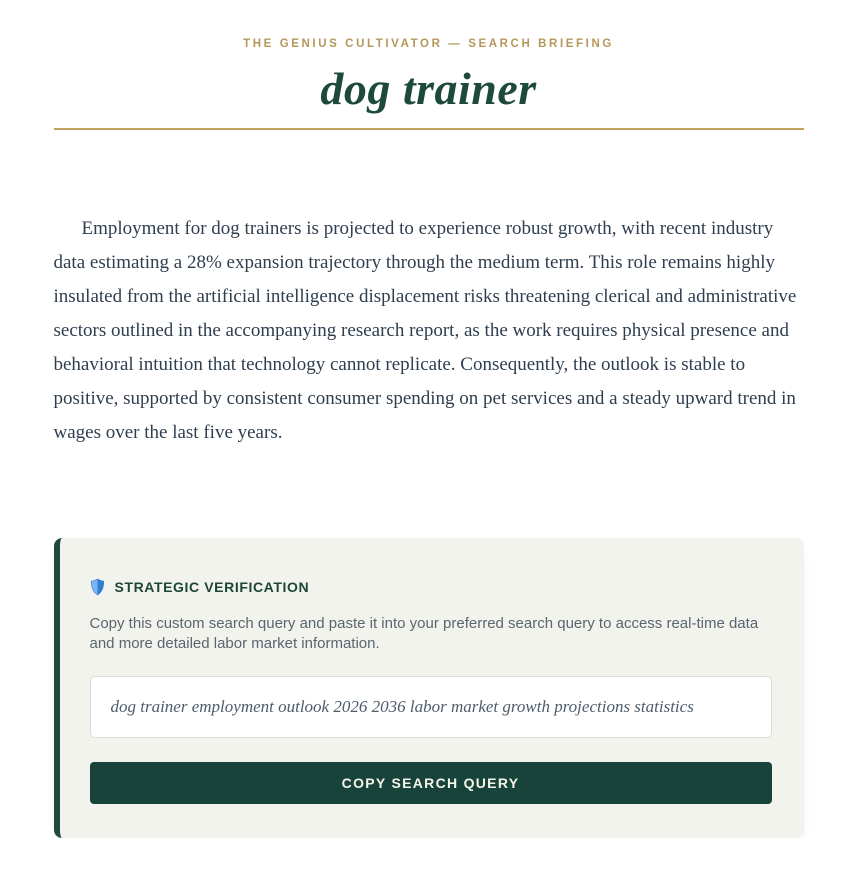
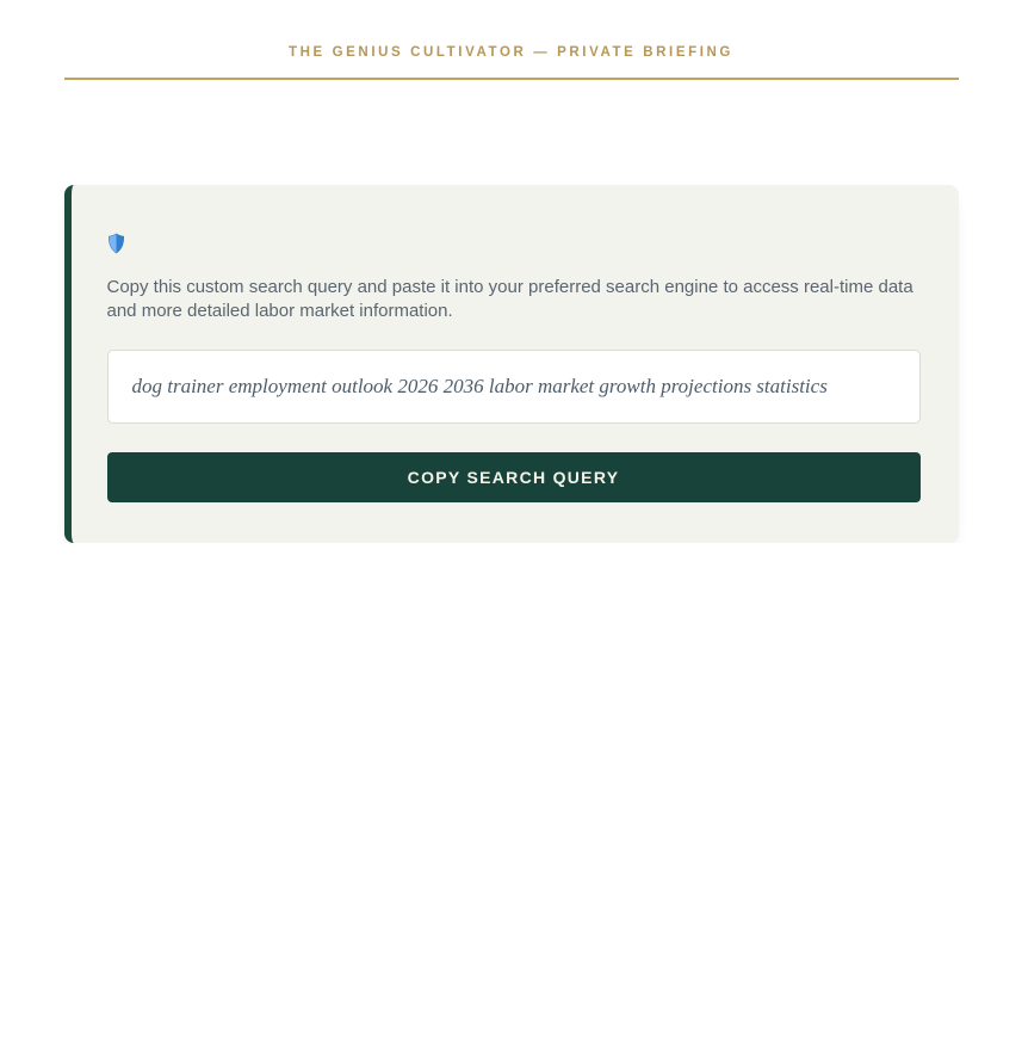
- THE GENIUS CULTIVATOR — SEARCH BRIEFING
+ THE GENIUS CULTIVATOR — PRIVATE BRIEFING
- dog trainer
- Employment for dog trainers is projected to experience robust growth, with recent industry data estimating a 28% expansion trajectory through the medium term. This role remains highly insulated from the artificial intelligence displacement risks threatening clerical and administrative sectors outlined in the accompanying research report, as the work requires physical presence and behavioral intuition that technology cannot replicate. Consequently, the outlook is stable to positive, supported by consistent consumer spending on pet services and a steady upward trend in wages over the last five years.
- STRATEGIC VERIFICATION
- Copy this custom search query and paste it into your preferred search query to access real-time data and more detailed labor market information.
+ Copy this custom search query and paste it into your preferred search engine to access real-time data and more detailed labor market information.
  dog trainer employment outlook 2026 2036 labor market growth projections statistics
  COPY SEARCH QUERY
